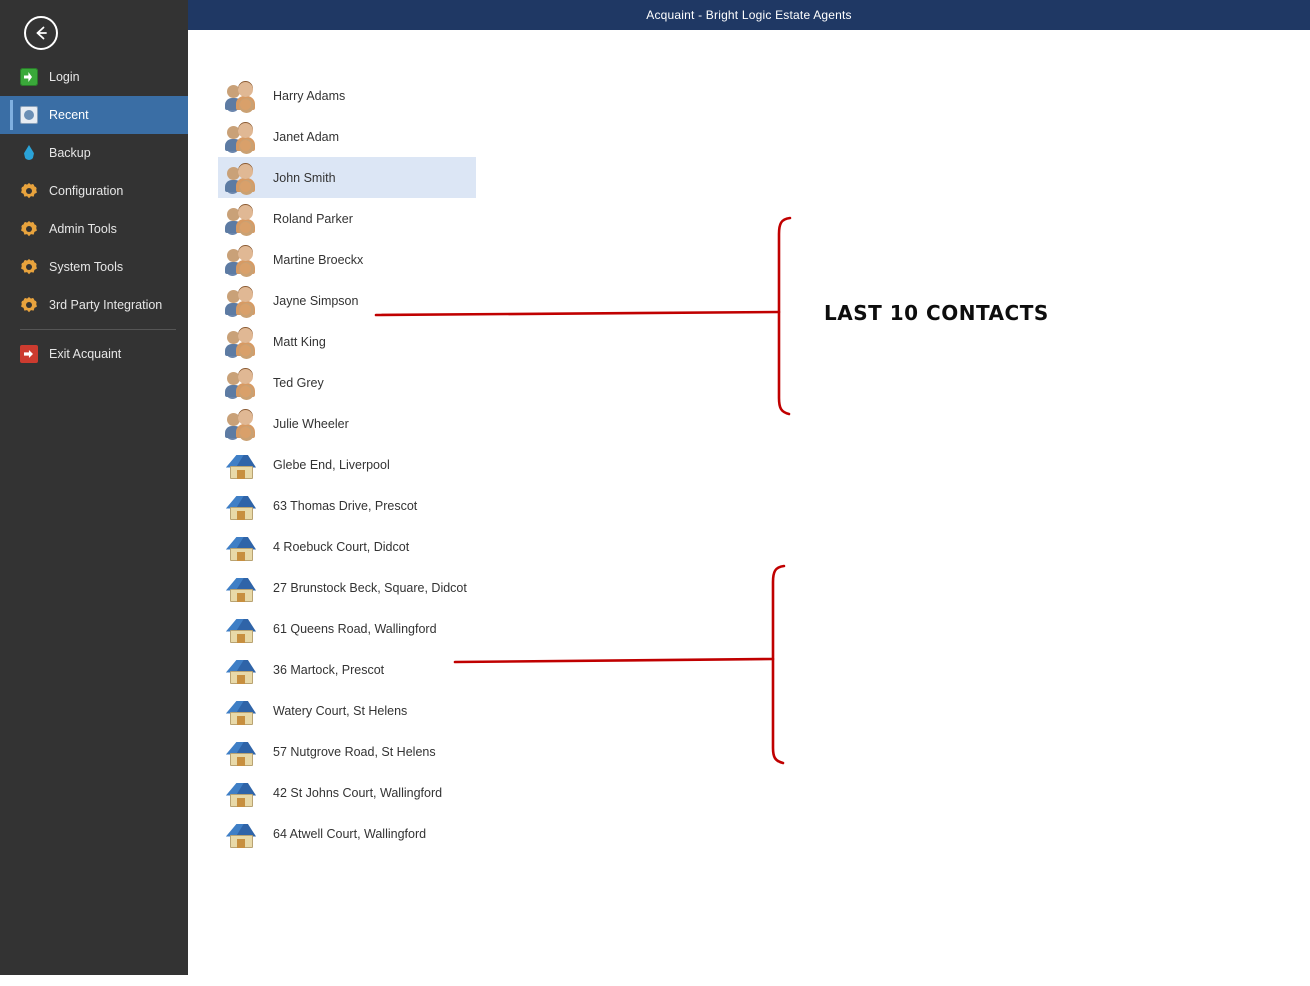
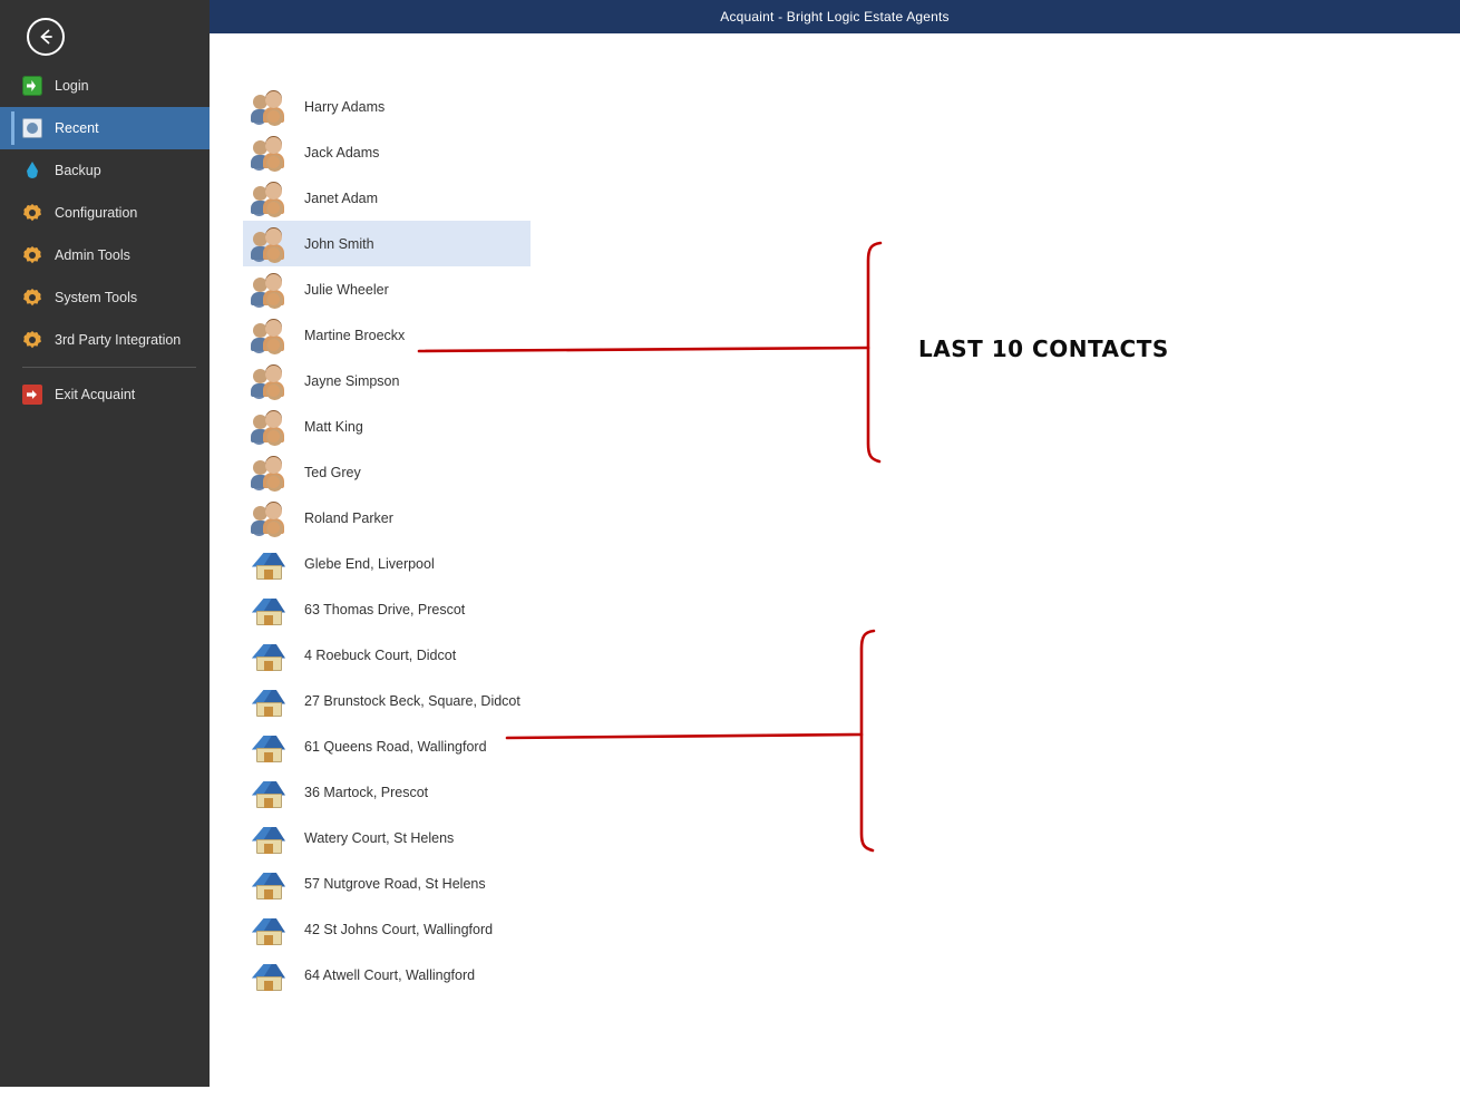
  Login
  Recent
  Backup
  Configuration
  Admin Tools
  System Tools
  3rd Party Integration
  Exit Acquaint
  Acquaint - Bright Logic Estate Agents
  Harry Adams
+ Jack Adams
  Janet Adam
  John Smith
- Roland Parker
+ Julie Wheeler
  Martine Broeckx
  Jayne Simpson
  Matt King
  Ted Grey
- Julie Wheeler
+ Roland Parker
  Glebe End, Liverpool
  63 Thomas Drive, Prescot
  4 Roebuck Court, Didcot
  27 Brunstock Beck, Square, Didcot
  61 Queens Road, Wallingford
  36 Martock, Prescot
  Watery Court, St Helens
  57 Nutgrove Road, St Helens
  42 St Johns Court, Wallingford
  64 Atwell Court, Wallingford
  LAST 10 CONTACTS
